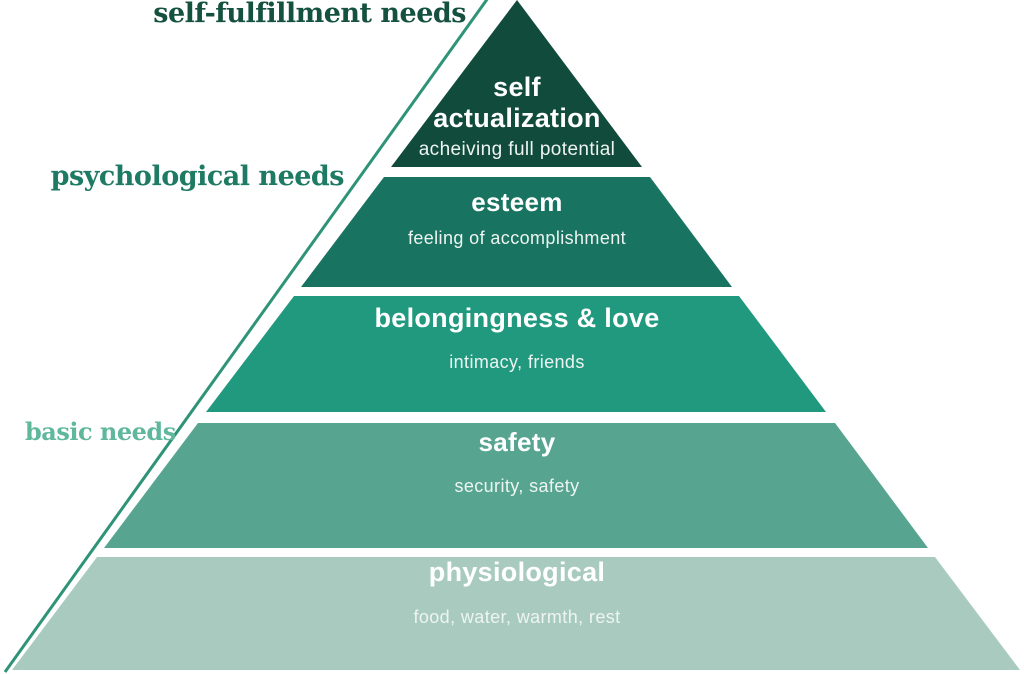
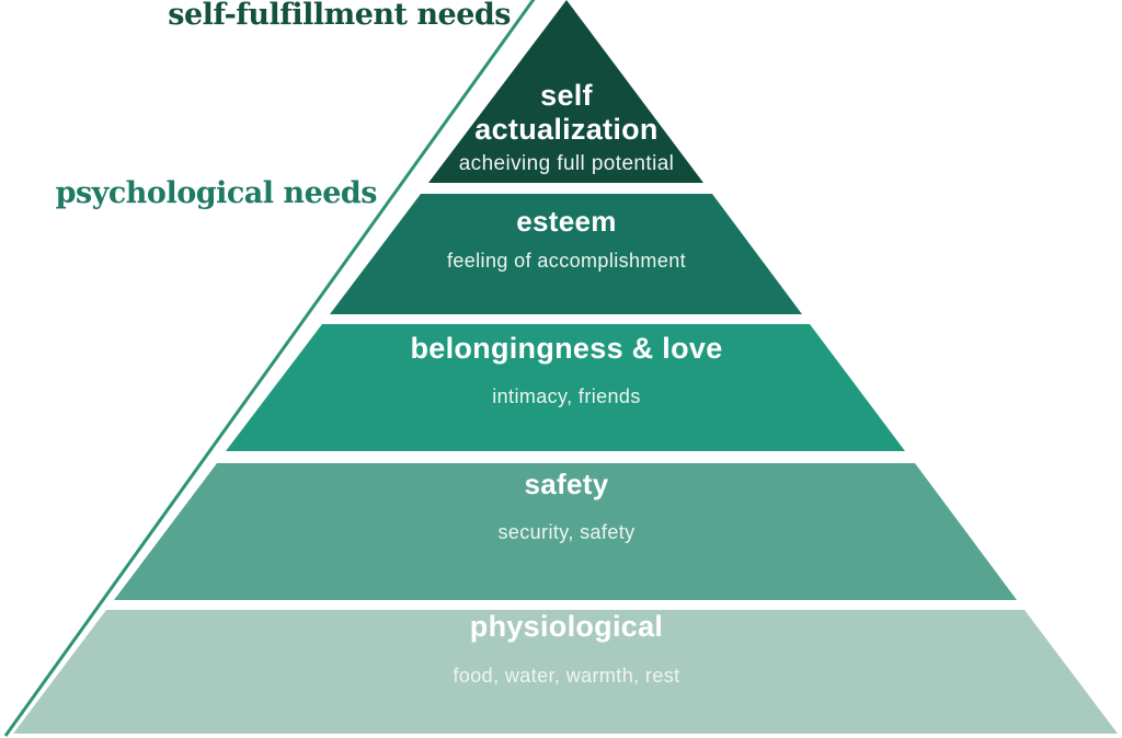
  self-fulfillment needs
  psychological needs
- basic needs
  self
  actualization
  acheiving full potential
  esteem
  feeling of accomplishment
  belongingness & love
  intimacy, friends
  safety
  security, safety
  physiological
  food, water, warmth, rest
